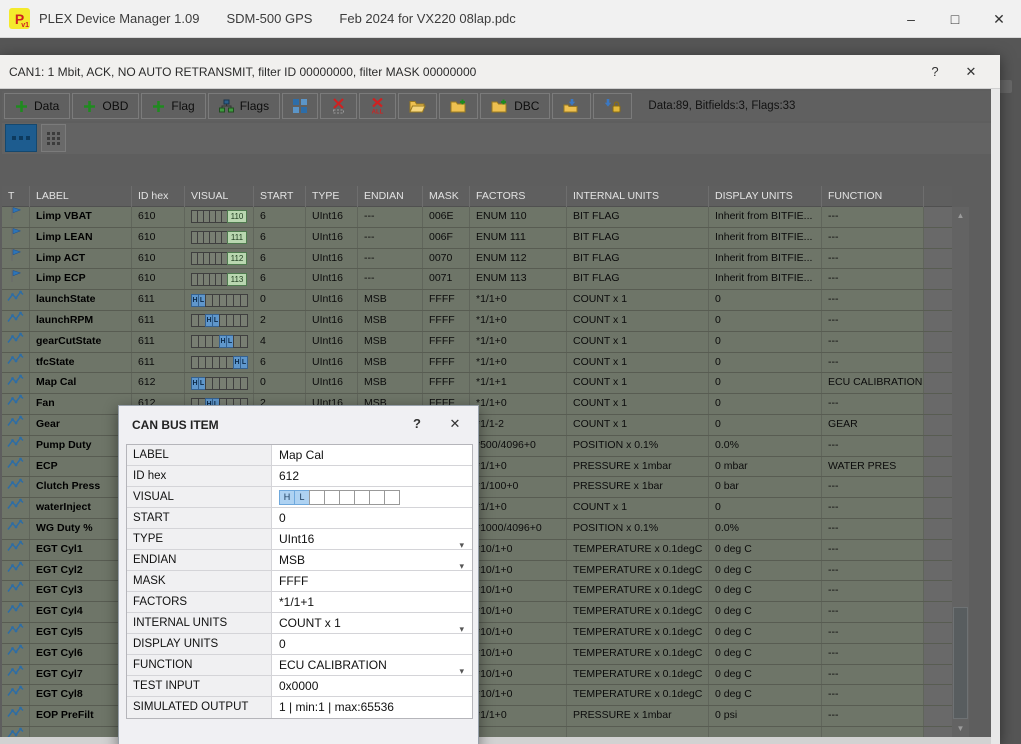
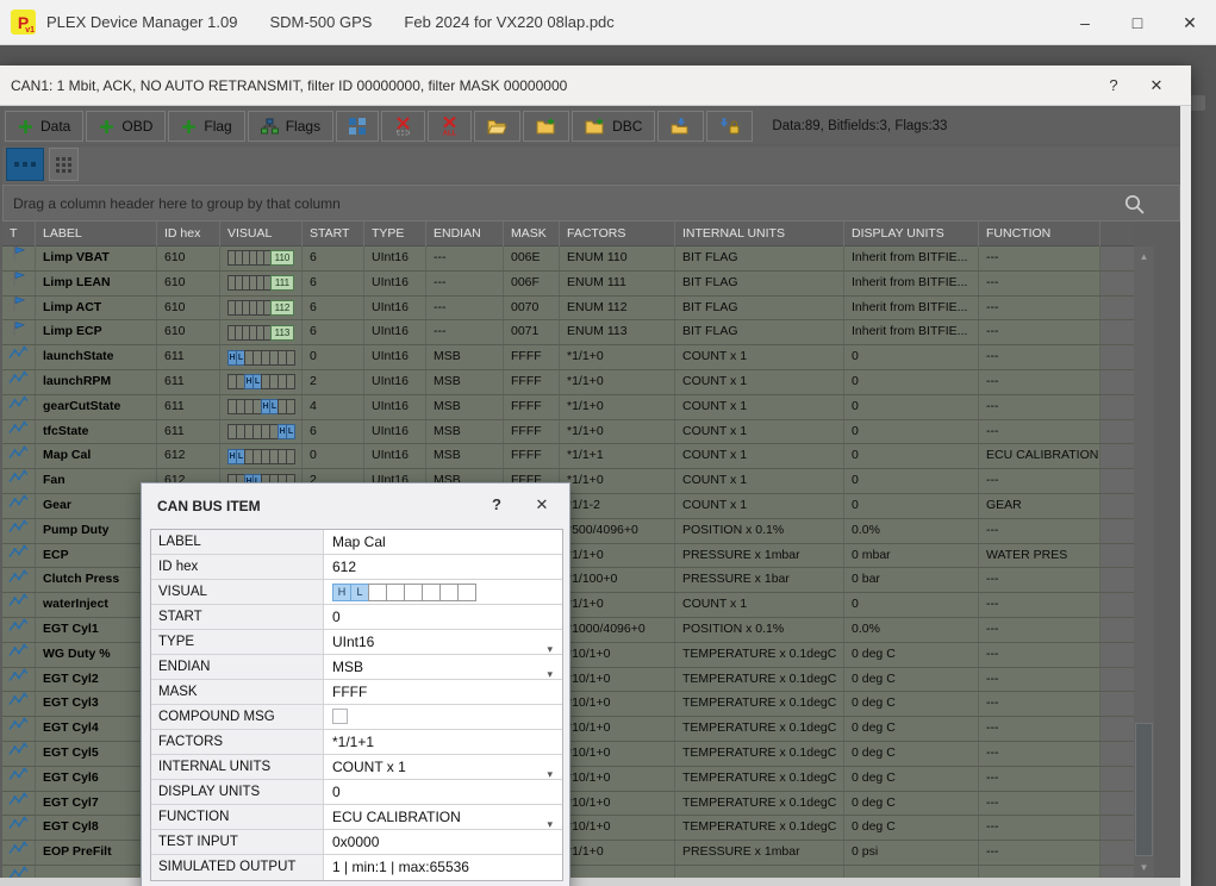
  P
  PLEX Device Manager 1.09
  SDM-500 GPS
  Feb 2024 for VX220 08lap.pdc
  –
  □
  ✕
  CAN1: 1 Mbit, ACK, NO AUTO RETRANSMIT, filter ID 00000000, filter MASK 00000000
  ?
  ✕
  Data
  OBD
  Flag
  Flags
  DBC
  Data:89, Bitfields:3, Flags:33
+ Drag a column header here to group by that column
  T
  LABEL
  ID hex
  VISUAL
  START
  TYPE
  ENDIAN
  MASK
  FACTORS
  INTERNAL UNITS
  DISPLAY UNITS
  FUNCTION
  Limp VBAT
  610
  110
  6
  UInt16
  ---
  006E
  ENUM 110
  BIT FLAG
  Inherit from BITFIE...
  ---
  Limp LEAN
  610
  111
  6
  UInt16
  ---
  006F
  ENUM 111
  BIT FLAG
  Inherit from BITFIE...
  ---
  Limp ACT
  610
  112
  6
  UInt16
  ---
  0070
  ENUM 112
  BIT FLAG
  Inherit from BITFIE...
  ---
  Limp ECP
  610
  113
  6
  UInt16
  ---
  0071
  ENUM 113
  BIT FLAG
  Inherit from BITFIE...
  ---
  launchState
  611
  0
  UInt16
  MSB
  FFFF
  *1/1+0
  COUNT x 1
  0
  ---
  launchRPM
  611
  2
  UInt16
  MSB
  FFFF
  *1/1+0
  COUNT x 1
  0
  ---
  gearCutState
  611
  4
  UInt16
  MSB
  FFFF
  *1/1+0
  COUNT x 1
  0
  ---
  tfcState
  611
  6
  UInt16
  MSB
  FFFF
  *1/1+0
  COUNT x 1
  0
  ---
  Map Cal
  612
  0
  UInt16
  MSB
  FFFF
  *1/1+1
  COUNT x 1
  0
  ECU CALIBRATION
  Fan
  612
  2
  UInt16
  MSB
  FFFF
  *1/1+0
  COUNT x 1
  0
  ---
  Gear
  1/1-2
  COUNT x 1
  0
  GEAR
  Pump Duty
  500/4096+0
  POSITION x 0.1%
  0.0%
  ---
  ECP
  1/1+0
  PRESSURE x 1mbar
  0 mbar
  WATER PRES
  Clutch Press
  1/100+0
  PRESSURE x 1bar
  0 bar
  ---
  waterInject
  1/1+0
  COUNT x 1
  0
  ---
- WG Duty %
+ EGT Cyl1
  1000/4096+0
  POSITION x 0.1%
  0.0%
  ---
- EGT Cyl1
+ WG Duty %
  10/1+0
  TEMPERATURE x 0.1degC
  0 deg C
  ---
  EGT Cyl2
  10/1+0
  TEMPERATURE x 0.1degC
  0 deg C
  ---
  EGT Cyl3
  10/1+0
  TEMPERATURE x 0.1degC
  0 deg C
  ---
  EGT Cyl4
  10/1+0
  TEMPERATURE x 0.1degC
  0 deg C
  ---
  EGT Cyl5
  10/1+0
  TEMPERATURE x 0.1degC
  0 deg C
  ---
  EGT Cyl6
  10/1+0
  TEMPERATURE x 0.1degC
  0 deg C
  ---
  EGT Cyl7
  10/1+0
  TEMPERATURE x 0.1degC
  0 deg C
  ---
  EGT Cyl8
  10/1+0
  TEMPERATURE x 0.1degC
  0 deg C
  ---
  EOP PreFilt
  1/1+0
  PRESSURE x 1mbar
  0 psi
  ---
  ▲
  ▼
  CAN BUS ITEM
  ?
  ✕
  LABEL
  Map Cal
  ID hex
  612
  VISUAL
  H
  L
  START
  0
  TYPE
  UInt16
  ▾
  ENDIAN
  MSB
  ▾
  MASK
  FFFF
+ COMPOUND MSG
  FACTORS
  *1/1+1
  INTERNAL UNITS
  COUNT x 1
  ▾
  DISPLAY UNITS
  0
  FUNCTION
  ECU CALIBRATION
  ▾
  TEST INPUT
  0x0000
  SIMULATED OUTPUT
  1 | min:1 | max:65536
